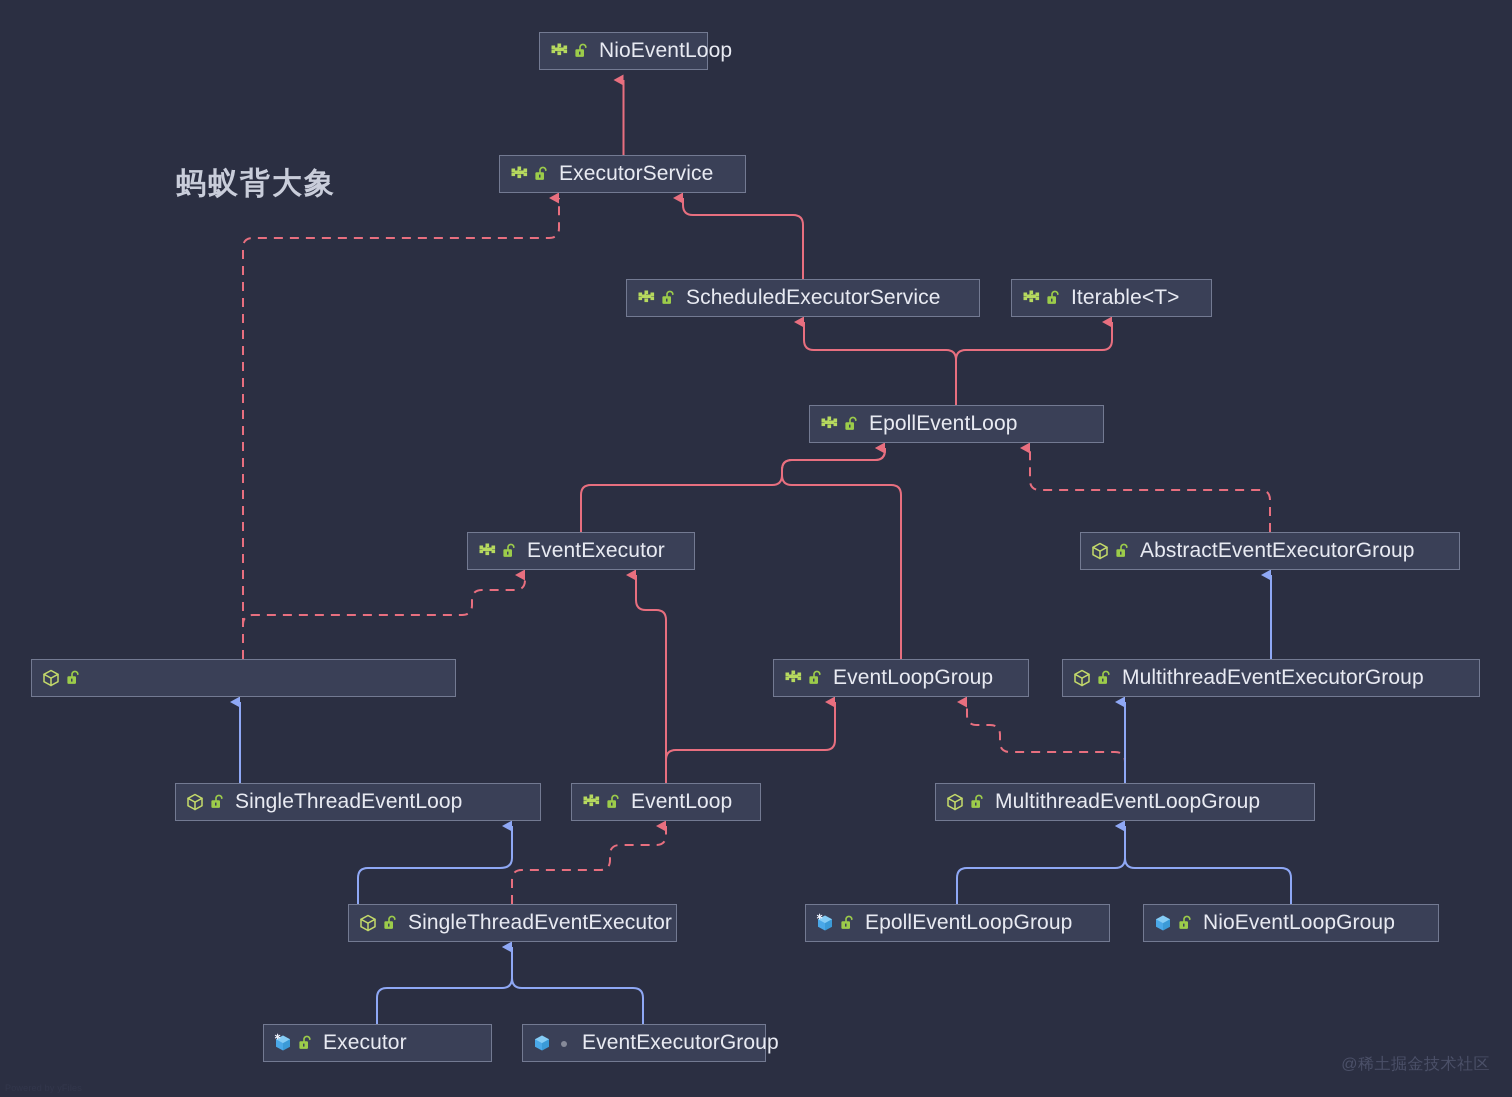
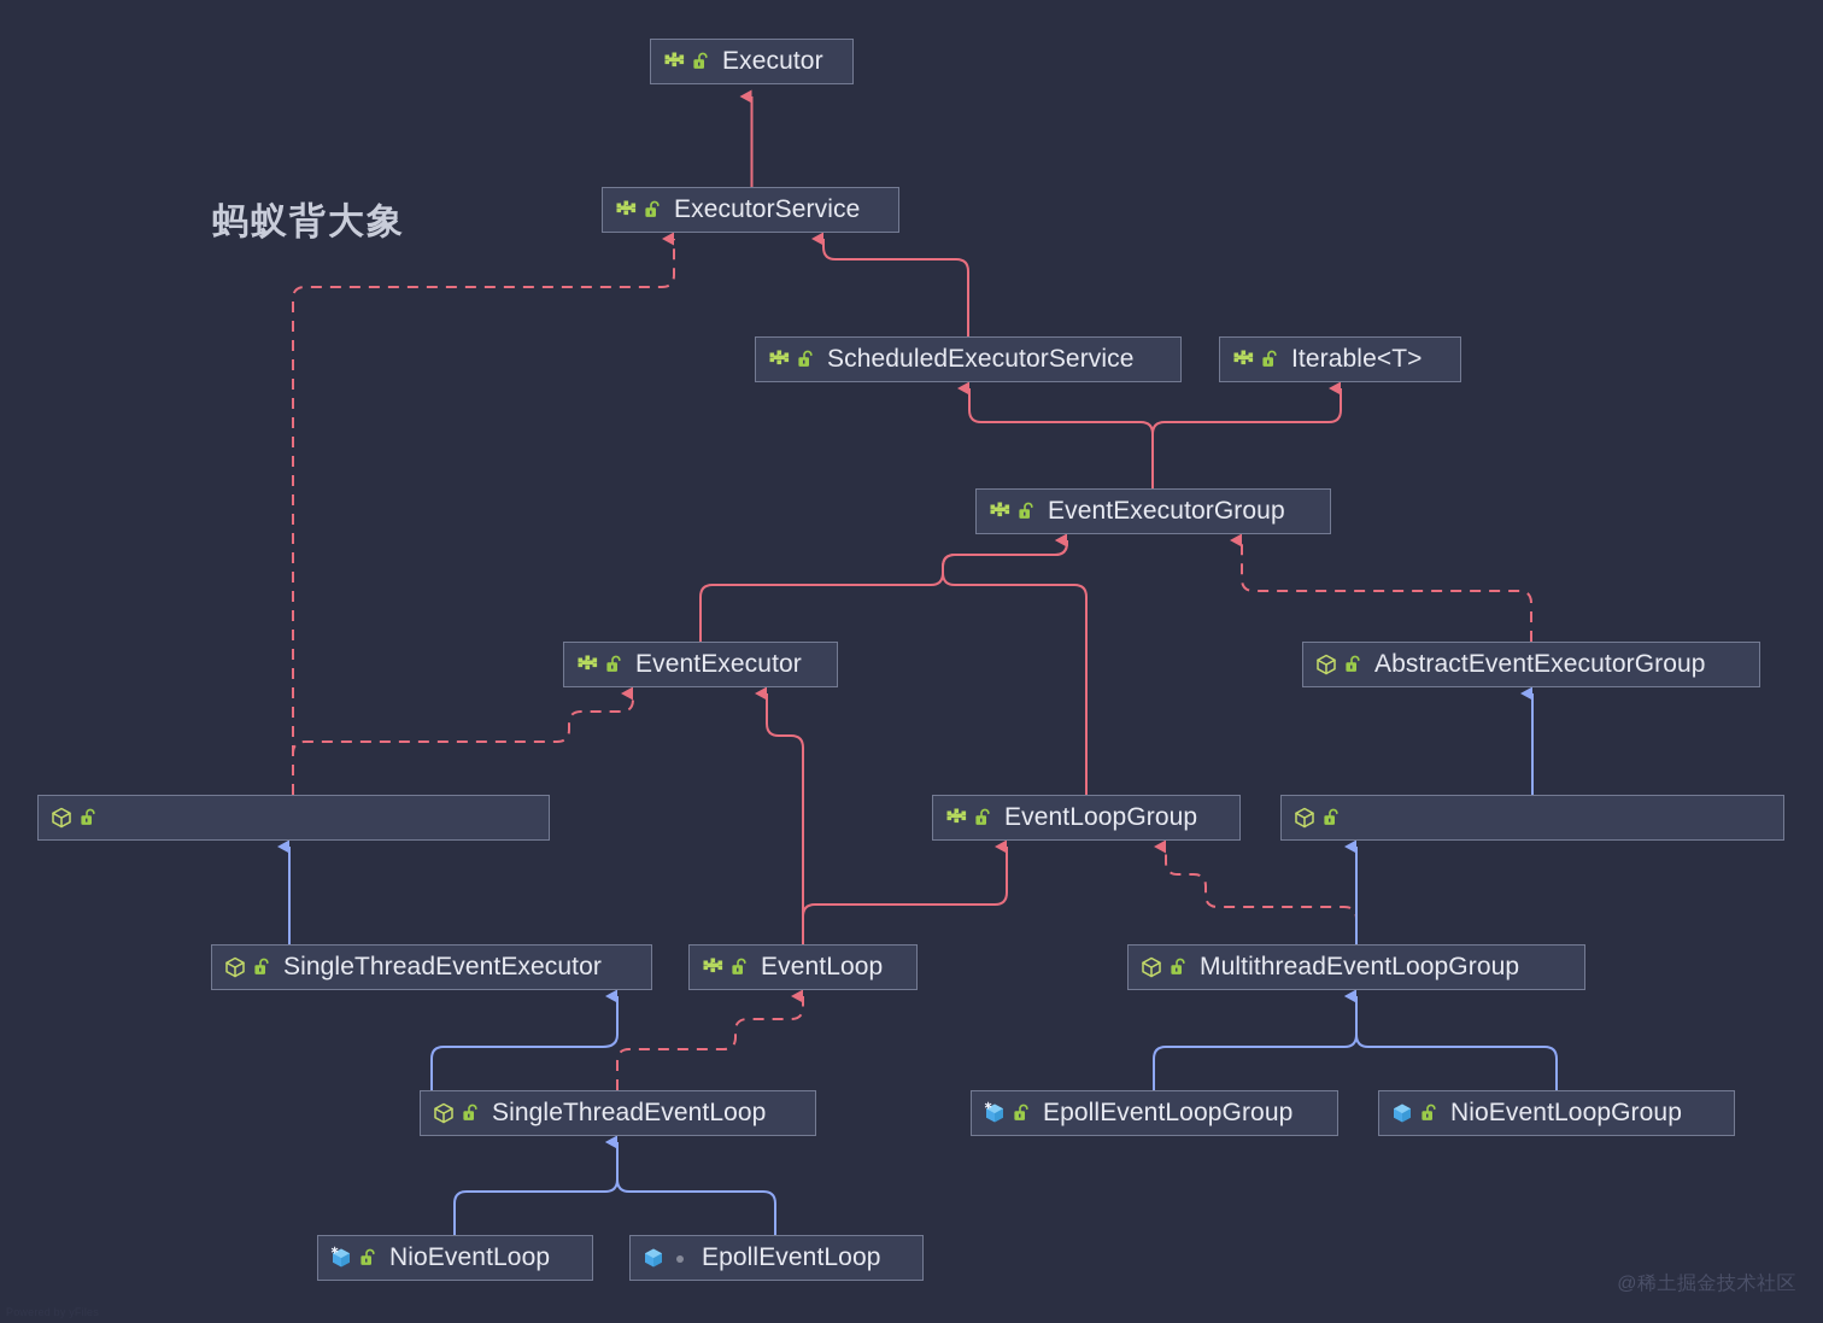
- NioEventLoop
+ Executor
  ExecutorService
  ScheduledExecutorService
  Iterable<T>
- EpollEventLoop
+ EventExecutorGroup
  EventExecutor
  AbstractEventExecutorGroup
  EventLoopGroup
- MultithreadEventExecutorGroup
- SingleThreadEventLoop
+ SingleThreadEventExecutor
  EventLoop
  MultithreadEventLoopGroup
- SingleThreadEventExecutor
+ SingleThreadEventLoop
  EpollEventLoopGroup
  NioEventLoopGroup
- Executor
+ NioEventLoop
- EventExecutorGroup
+ EpollEventLoop
  蚂蚁背大象
  @稀土掘金技术社区
